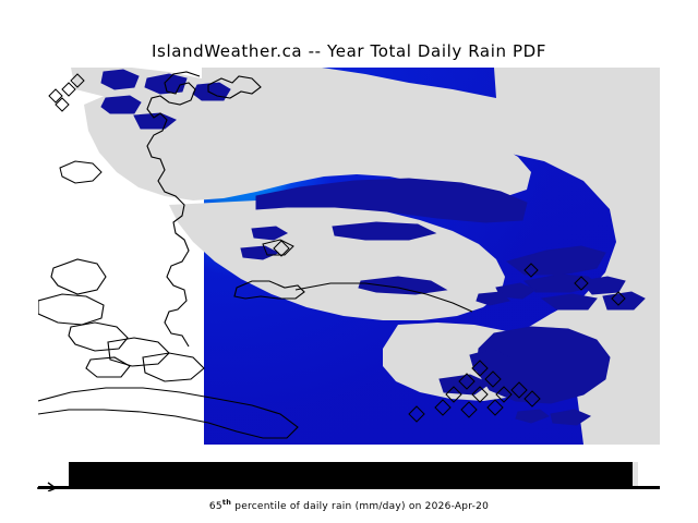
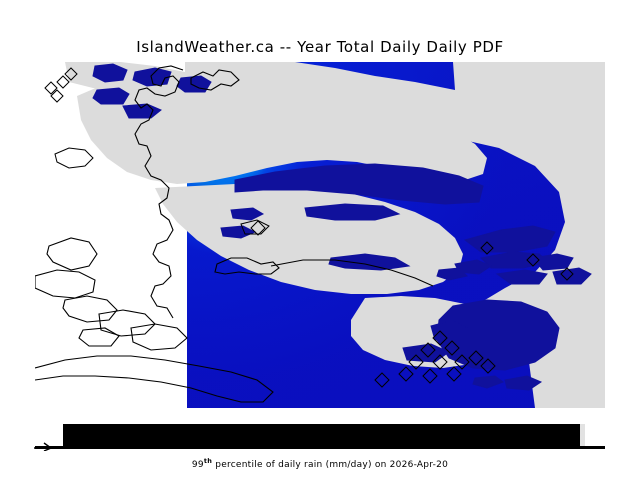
- IslandWeather.ca -- Year Total Daily Rain PDF
+ IslandWeather.ca -- Year Total Daily Daily PDF
- 65th percentile of daily rain (mm/day) on 2026-Apr-20
+ 99th percentile of daily rain (mm/day) on 2026-Apr-20
